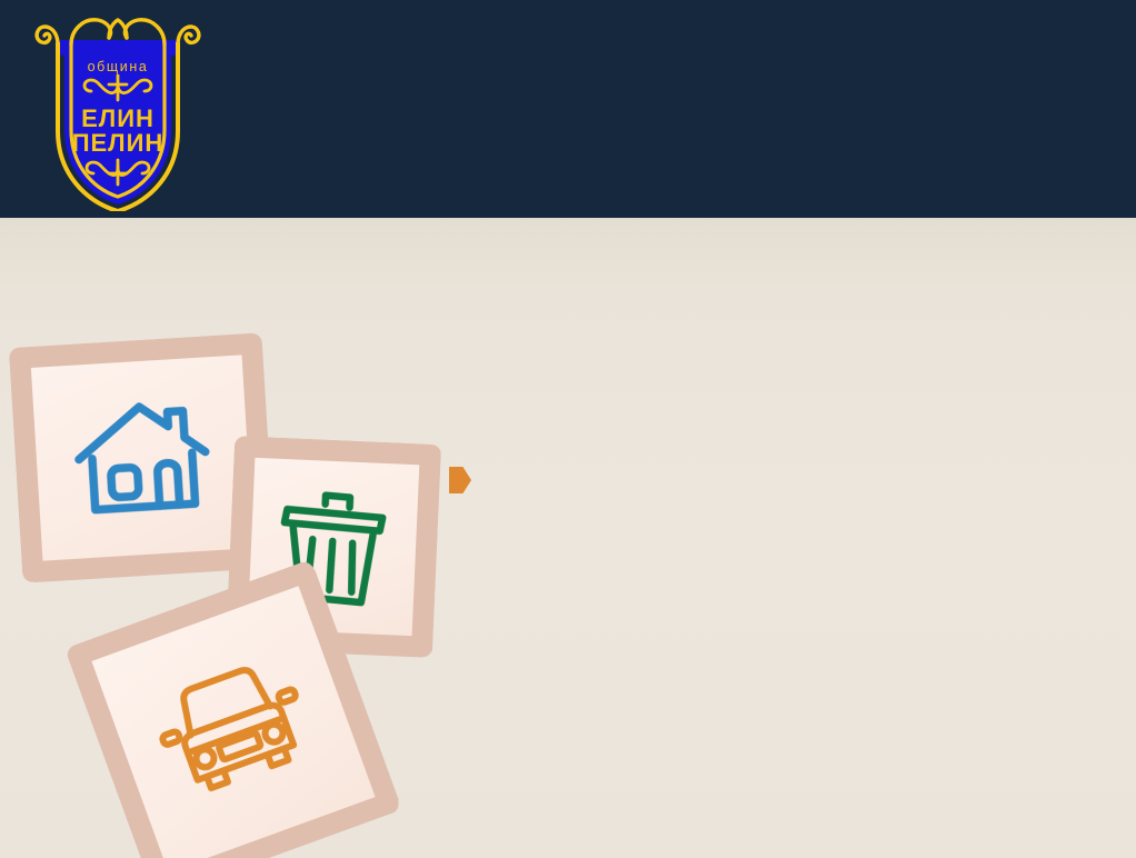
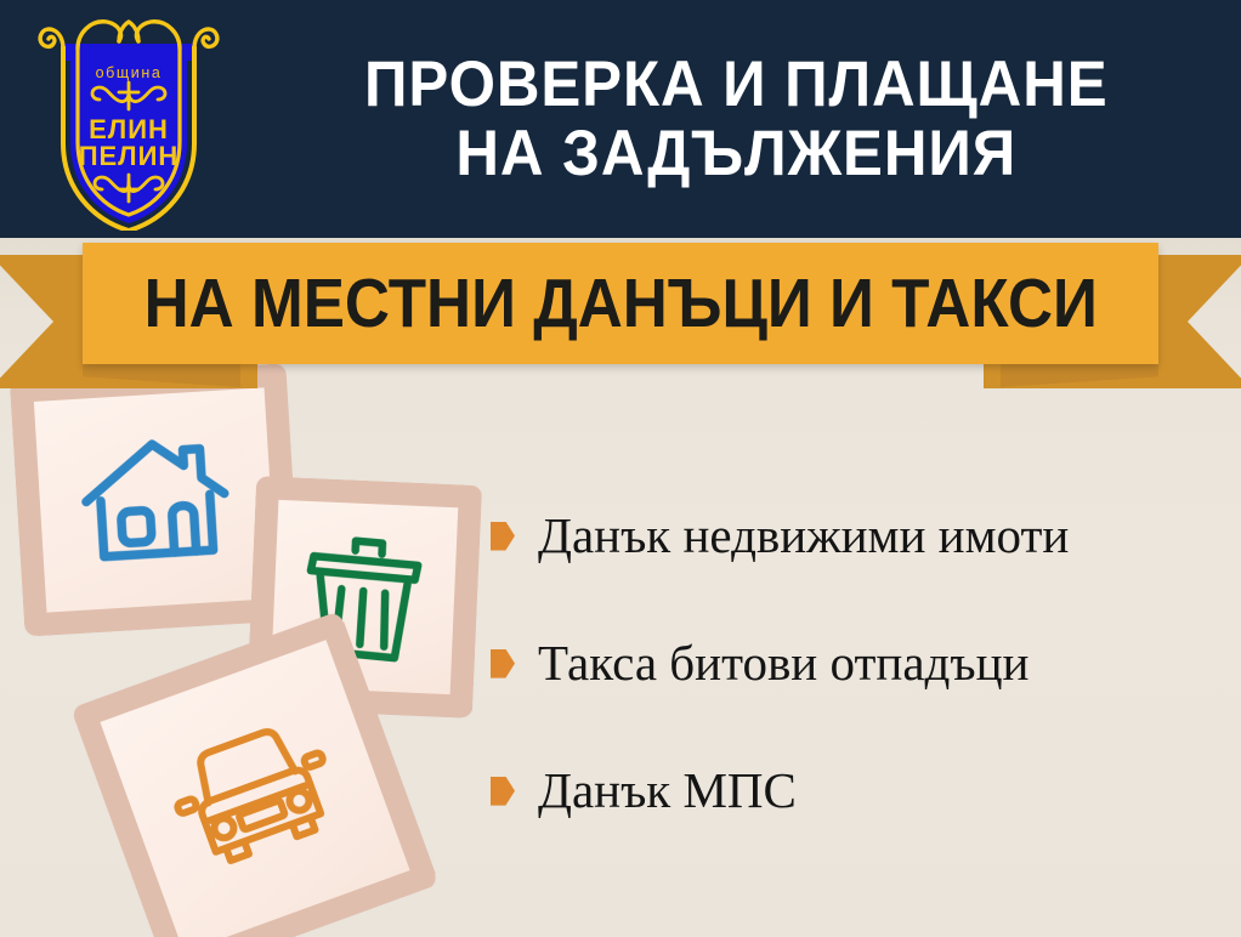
  община
  ЕЛИН
  ПЕЛИН
+ ПРОВЕРКА И ПЛАЩАНЕ
+ НА ЗАДЪЛЖЕНИЯ
+ НА МЕСТНИ ДАНЪЦИ И ТАКСИ
+ Данък недвижими имоти
+ Такса битови отпадъци
+ Данък МПС
